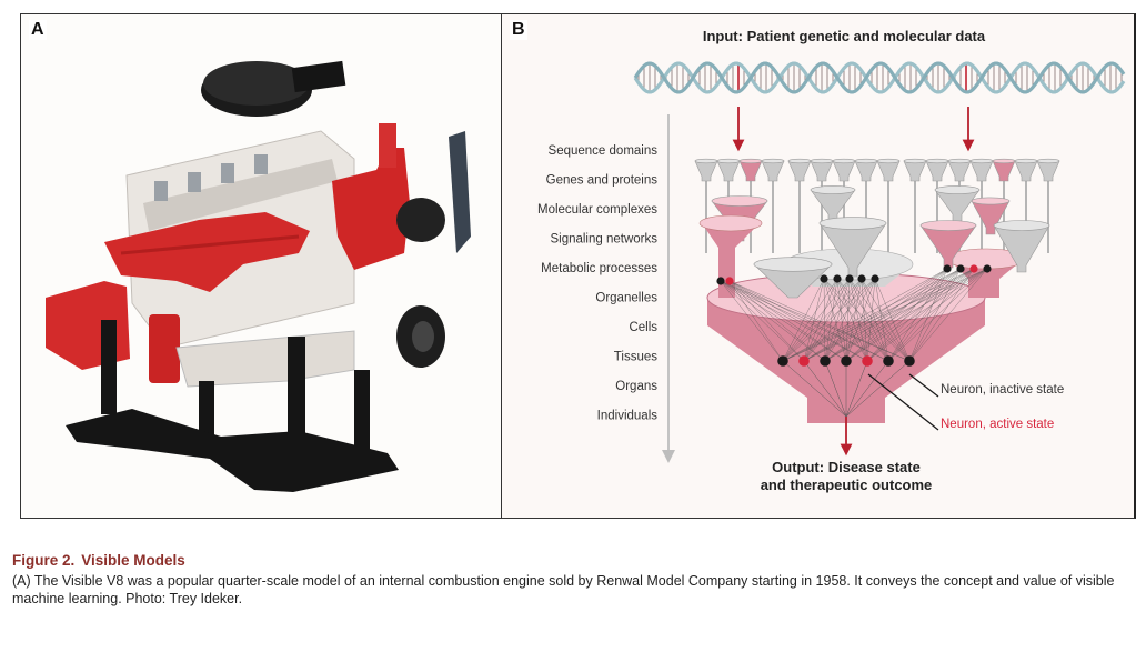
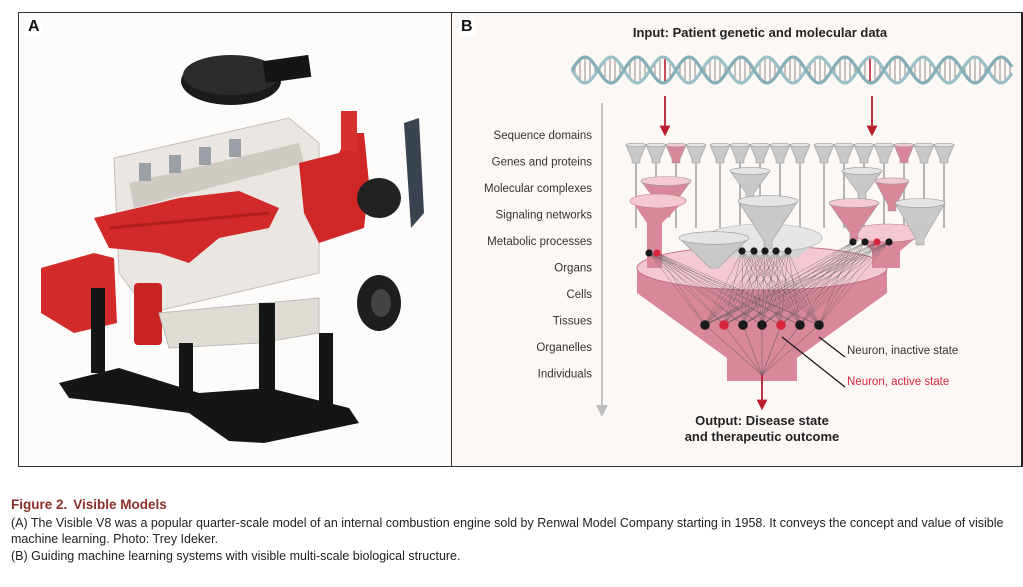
  A
  B
  Input: Patient genetic and molecular data
  Sequence domains
  Genes and proteins
  Molecular complexes
  Signaling networks
  Metabolic processes
- Organelles
+ Organs
  Cells
  Tissues
- Organs
+ Organelles
  Individuals
  Neuron, inactive state
  Neuron, active state
  Output: Disease state
  and therapeutic outcome
  Figure 2. Visible Models
  (A) The Visible V8 was a popular quarter-scale model of an internal combustion engine sold by Renwal Model Company starting in 1958. It conveys the concept and value of visible machine learning. Photo: Trey Ideker.
+ (B) Guiding machine learning systems with visible multi-scale biological structure.
